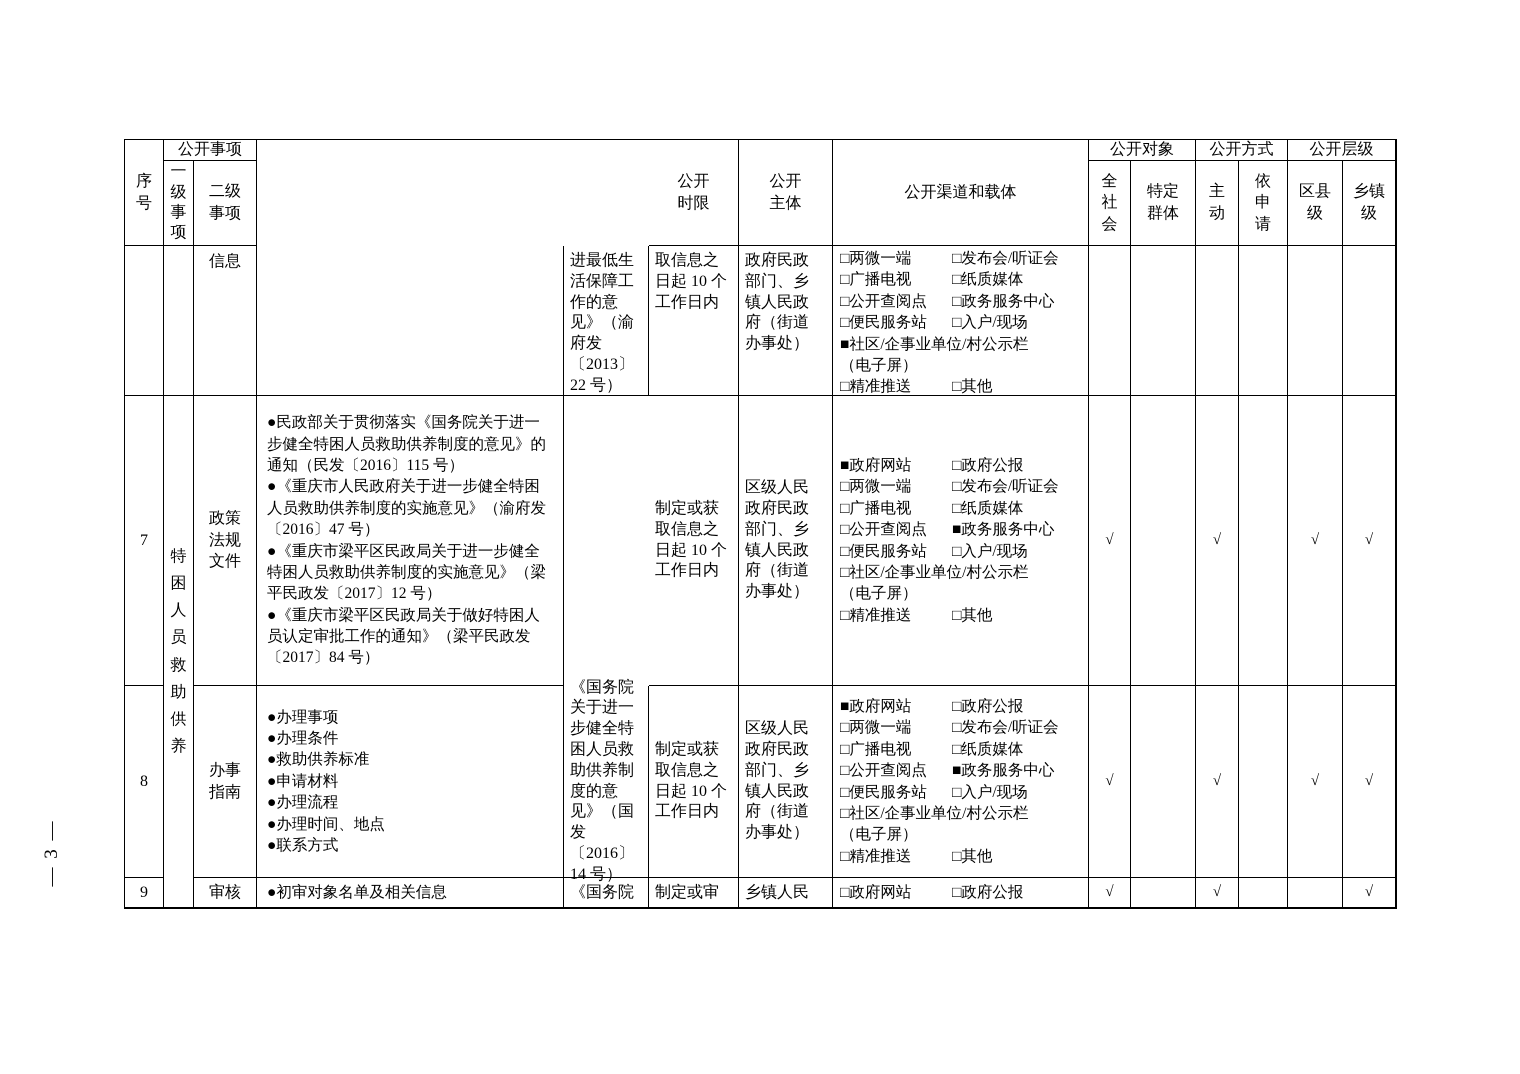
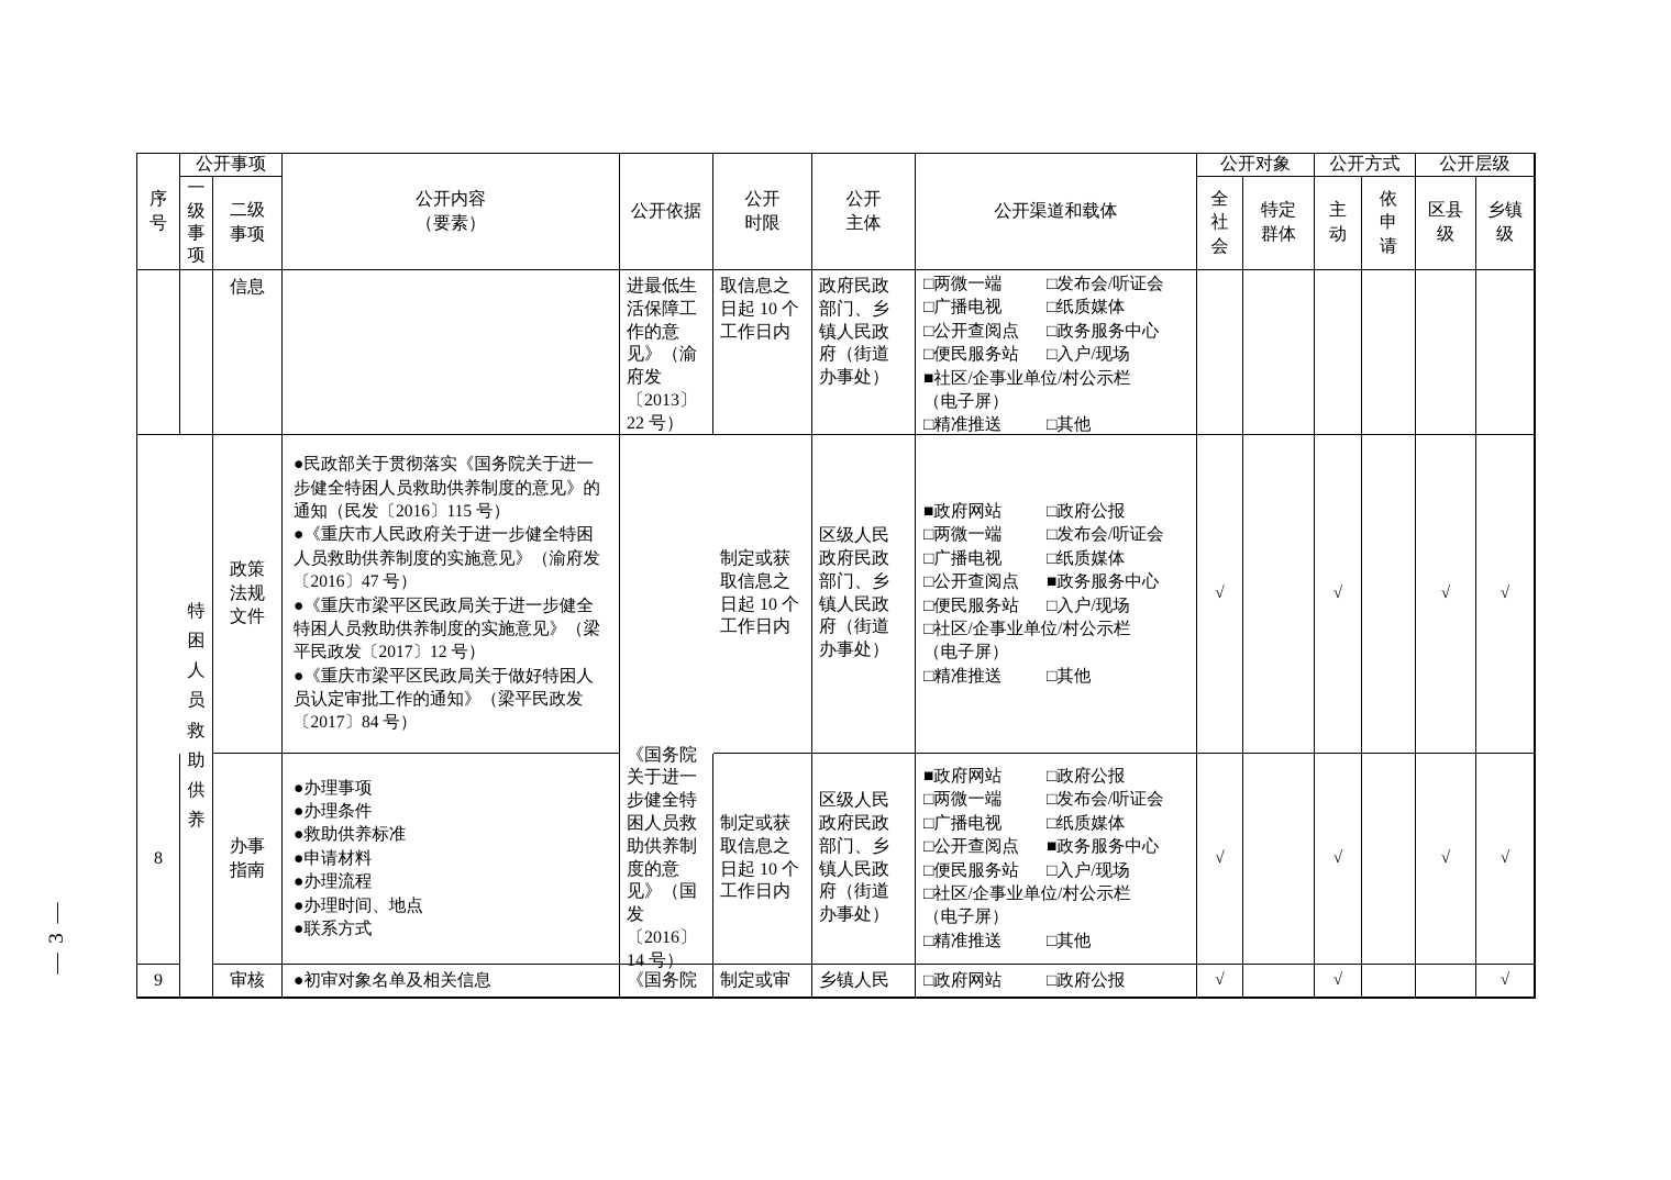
  序号
  公开事项
  一级事项
  二级
  事项
+ 公开内容
+ （要素）
+ 公开依据
  公开
  时限
  公开
  主体
  公开渠道和载体
  公开对象
  全社会
  特定
  群体
  公开方式
  主动
  依申请
  公开层级
  区县
  级
  乡镇
  级
  信息
  进最低生
  活保障工
  作的意
  见》（渝
  府发
  〔2013〕
  22 号）
  取信息之
  日起 10 个
  工作日内
  政府民政
  部门、乡
  镇人民政
  府（街道
  办事处）
  □两微一端
  □发布会/听证会
  □广播电视
  □纸质媒体
  □公开查阅点
  □政务服务中心
  □便民服务站
  □入户/现场
  ■社区/企事业单位/村公示栏
  （电子屏）
  □精准推送
  □其他
- 7
  特困人员救助供养
  政策
  法规
  文件
  ●民政部关于贯彻落实《国务院关于进一
  步健全特困人员救助供养制度的意见》的
  通知（民发〔2016〕115 号）
  ●《重庆市人民政府关于进一步健全特困
  人员救助供养制度的实施意见》（渝府发
  〔2016〕47 号）
  ●《重庆市梁平区民政局关于进一步健全
  特困人员救助供养制度的实施意见》（梁
  平民政发〔2017〕12 号）
  ●《重庆市梁平区民政局关于做好特困人
  员认定审批工作的通知》（梁平民政发
  〔2017〕84 号）
  制定或获
  取信息之
  日起 10 个
  工作日内
  区级人民
  政府民政
  部门、乡
  镇人民政
  府（街道
  办事处）
  ■政府网站
  □政府公报
  □两微一端
  □发布会/听证会
  □广播电视
  □纸质媒体
  □公开查阅点
  ■政务服务中心
  □便民服务站
  □入户/现场
  □社区/企事业单位/村公示栏
  （电子屏）
  □精准推送
  □其他
  √
  √
  √
  √
  8
  办事
  指南
  ●办理事项
  ●办理条件
  ●救助供养标准
  ●申请材料
  ●办理流程
  ●办理时间、地点
  ●联系方式
  《国务院
  关于进一
  步健全特
  困人员救
  助供养制
  度的意
  见》（国
  发〔2016〕
  14 号）
  制定或获
  取信息之
  日起 10 个
  工作日内
  区级人民
  政府民政
  部门、乡
  镇人民政
  府（街道
  办事处）
  ■政府网站
  □政府公报
  □两微一端
  □发布会/听证会
  □广播电视
  □纸质媒体
  □公开查阅点
  ■政务服务中心
  □便民服务站
  □入户/现场
  □社区/企事业单位/村公示栏
  （电子屏）
  □精准推送
  □其他
  √
  √
  √
  √
  9
  审核
  ●初审对象名单及相关信息
  《国务院
  制定或审
  乡镇人民
  □政府网站
  □政府公报
  √
  √
  √
